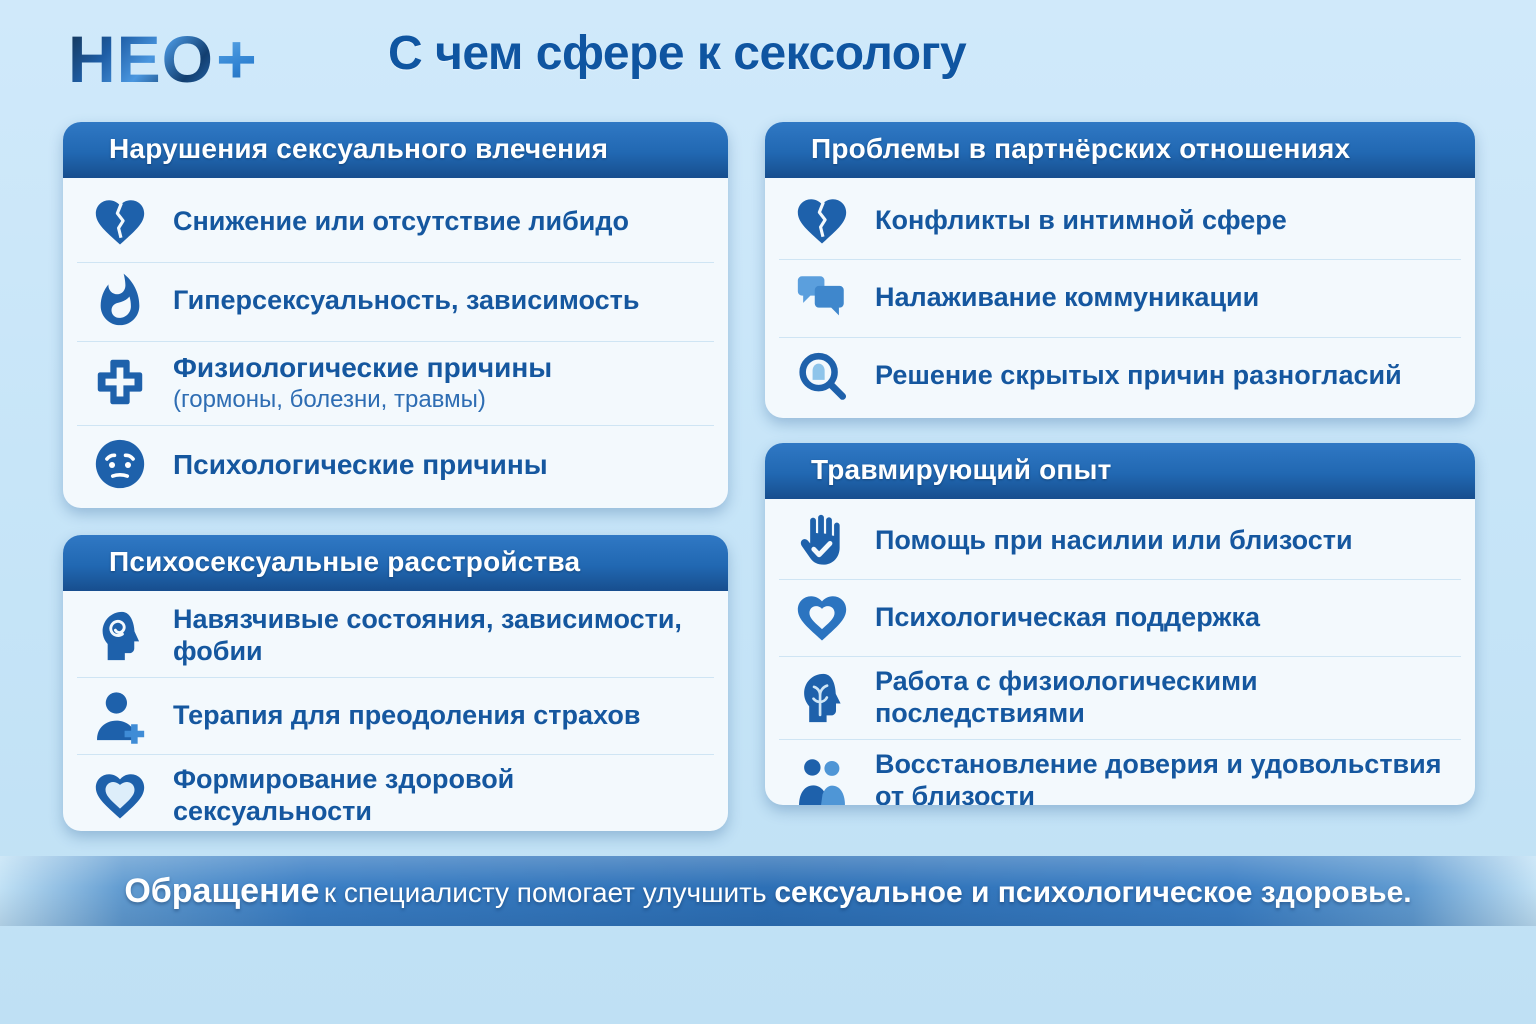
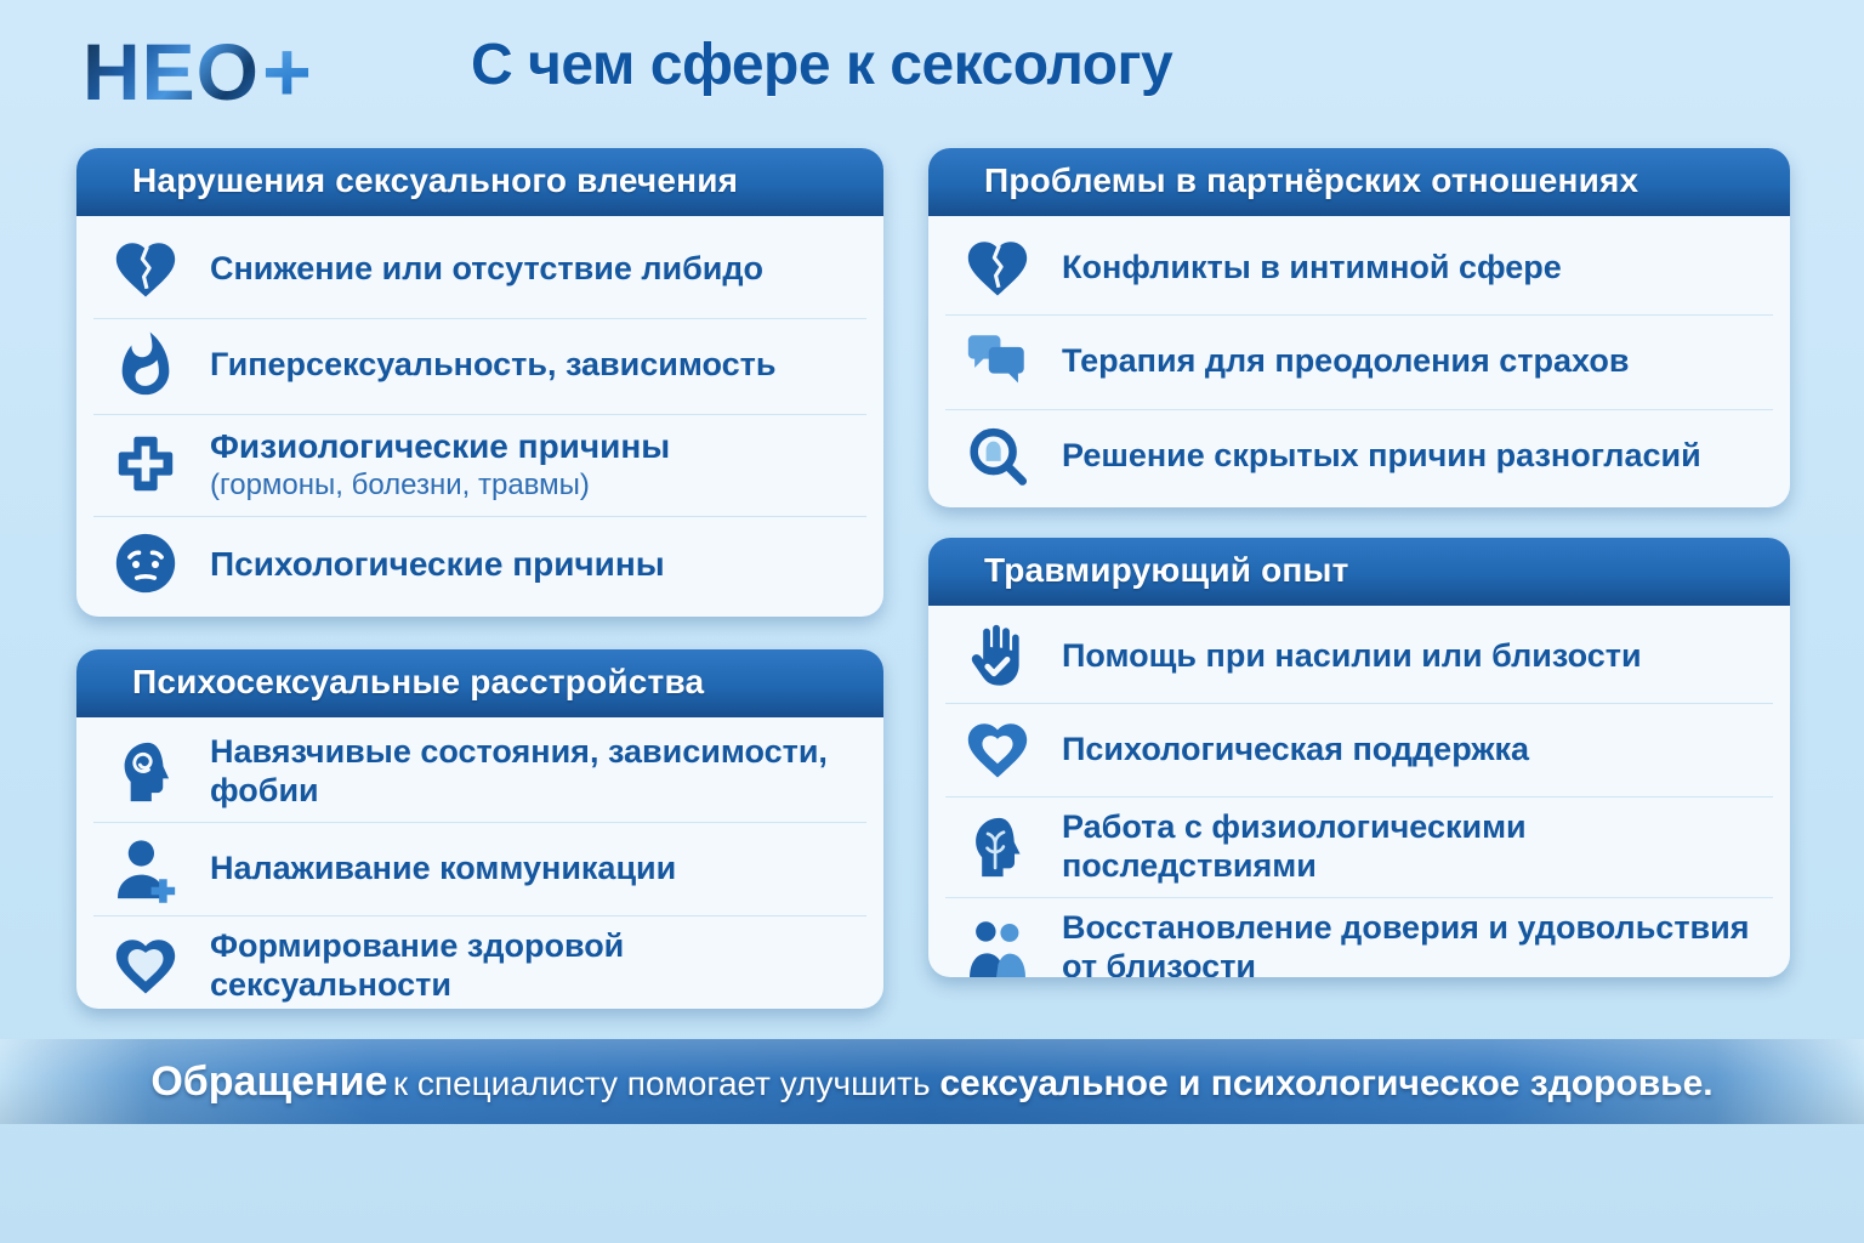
  НЕО
  +
  С чем сфере к сексологу
  Нарушения сексуального влечения
  Снижение или отсутствие либидо
  Гиперсексуальность, зависимость
  Физиологические причины
  (гормоны, болезни, травмы)
  Психологические причины
  Психосексуальные расстройства
  Навязчивые состояния, зависимости, фобии
- Терапия для преодоления страхов
+ Налаживание коммуникации
  Формирование здоровой сексуальности
  Проблемы в партнёрских отношениях
  Конфликты в интимной сфере
- Налаживание коммуникации
+ Терапия для преодоления страхов
  Решение скрытых причин разногласий
  Травмирующий опыт
  Помощь при насилии или близости
  Психологическая поддержка
  Работа с физиологическими последствиями
  Восстановление доверия и удовольствия от близости
  Обращение к специалисту помогает улучшить сексуальное и психологическое здоровье.
